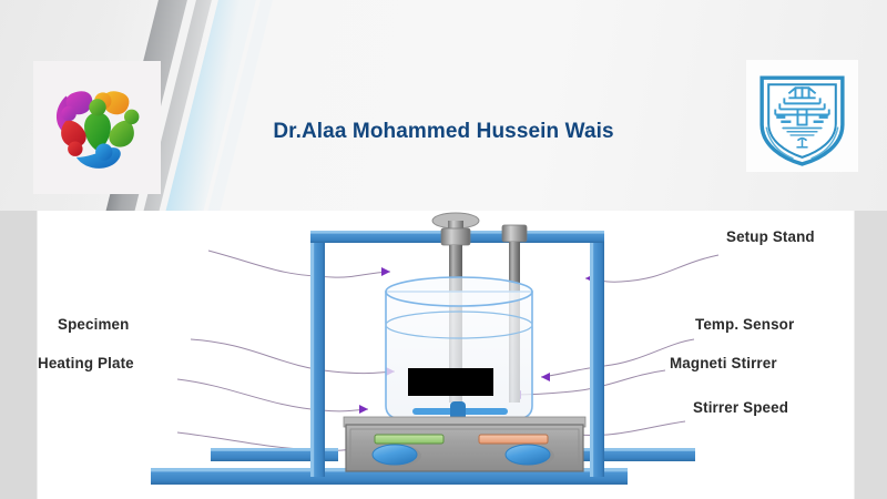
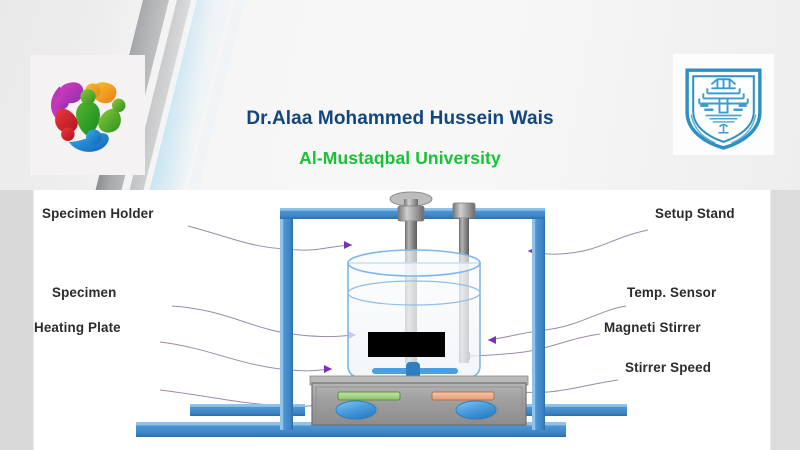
  Dr.Alaa Mohammed Hussein Wais
+ Al-Mustaqbal University
+ Specimen Holder
  Specimen
  Heating Plate
  Setup Stand
  Temp. Sensor
  Magneti Stirrer
  Stirrer Speed
